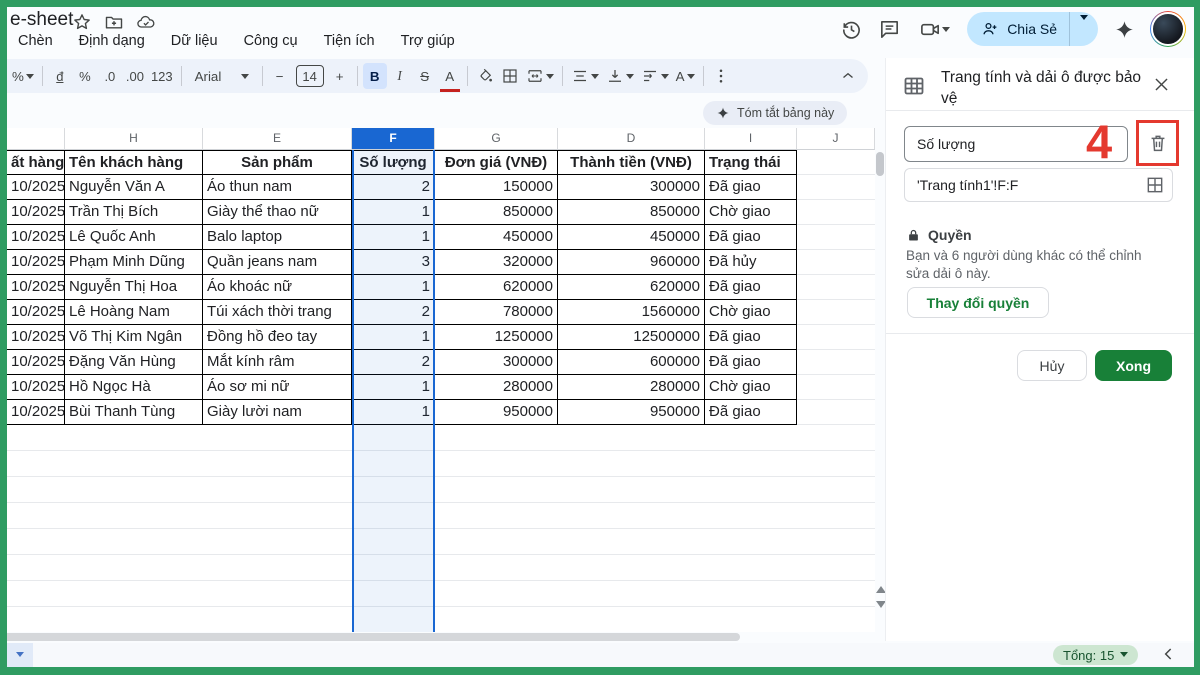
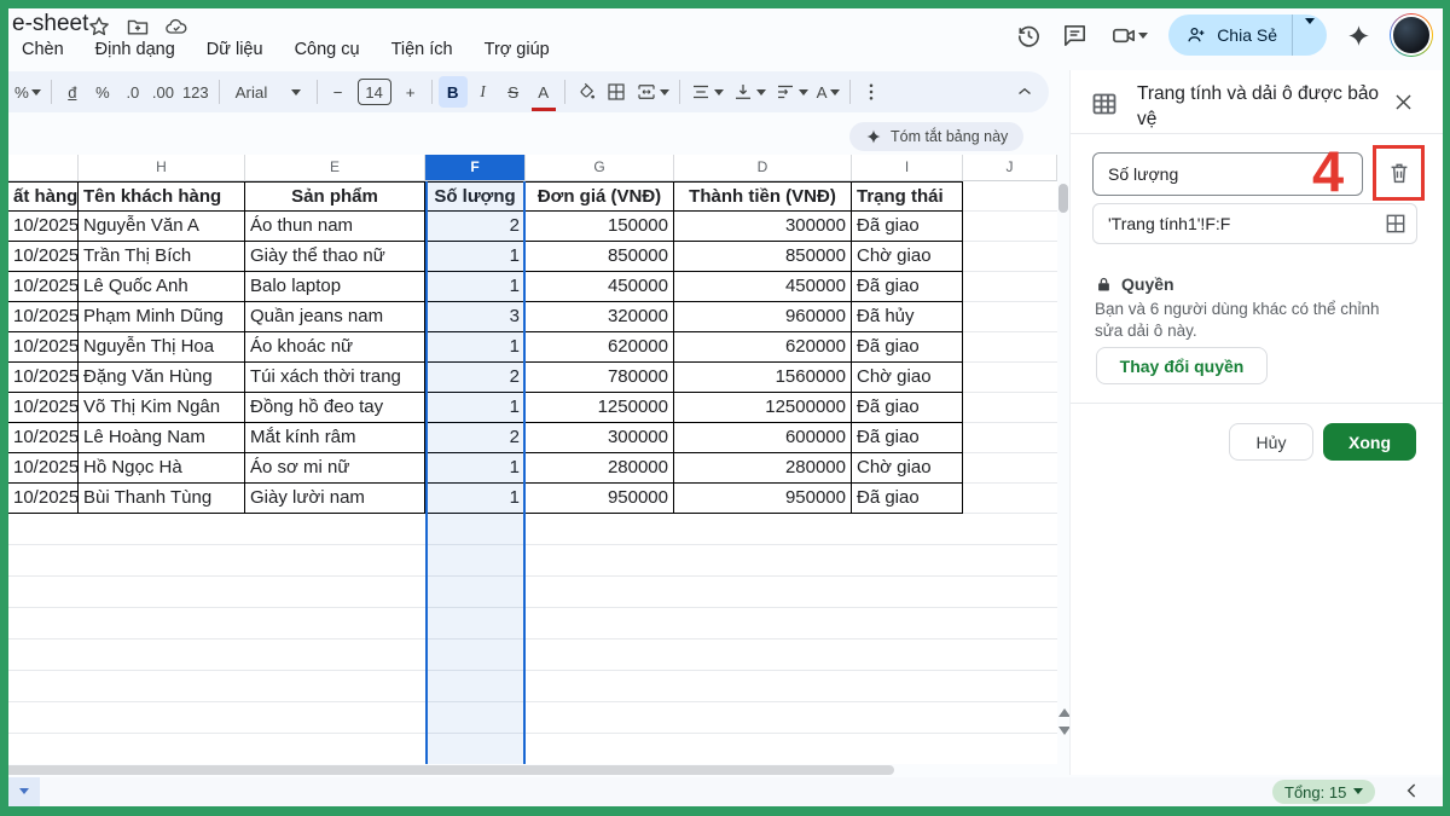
  e-sheet
  Chèn
  Định dạng
  Dữ liệu
  Công cụ
  Tiện ích
  Trợ giúp
  Chia Sẻ
  %
  đ
  %
  .0
  .00
  123
  Arial
  −
  14
  +
  B
  I
  S
  A
  A
  Tóm tắt bảng này
  H
  E
  F
  G
  D
  I
  J
  ất hàng
  Tên khách hàng
  Sản phẩm
  Số lượng
  Đơn giá (VNĐ)
  Thành tiền (VNĐ)
  Trạng thái
  10/2025
  Nguyễn Văn A
  Áo thun nam
  2
  150000
  300000
  Đã giao
  10/2025
  Trần Thị Bích
  Giày thể thao nữ
  1
  850000
  850000
  Chờ giao
  10/2025
  Lê Quốc Anh
  Balo laptop
  1
  450000
  450000
  Đã giao
  10/2025
  Phạm Minh Dũng
  Quần jeans nam
  3
  320000
  960000
  Đã hủy
  10/2025
  Nguyễn Thị Hoa
  Áo khoác nữ
  1
  620000
  620000
  Đã giao
  10/2025
- Lê Hoàng Nam
+ Đặng Văn Hùng
  Túi xách thời trang
  2
  780000
  1560000
  Chờ giao
  10/2025
  Võ Thị Kim Ngân
  Đồng hồ đeo tay
  1
  1250000
  12500000
  Đã giao
  10/2025
- Đặng Văn Hùng
+ Lê Hoàng Nam
  Mắt kính râm
  2
  300000
  600000
  Đã giao
  10/2025
  Hồ Ngọc Hà
  Áo sơ mi nữ
  1
  280000
  280000
  Chờ giao
  10/2025
  Bùi Thanh Tùng
  Giày lười nam
  1
  950000
  950000
  Đã giao
  Tổng: 15
  Trang tính và dải ô được bảo vệ
  Số lượng
  4
  'Trang tính1'!F:F
  Quyền
  Bạn và 6 người dùng khác có thể chỉnh sửa dải ô này.
  Thay đổi quyền
  Hủy
  Xong
